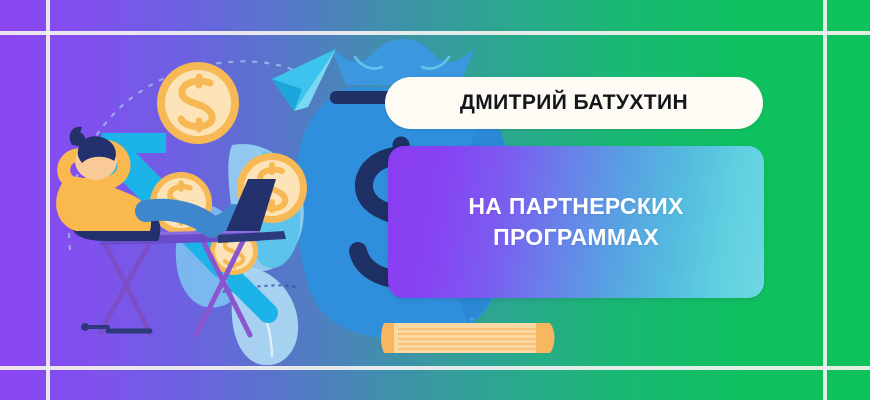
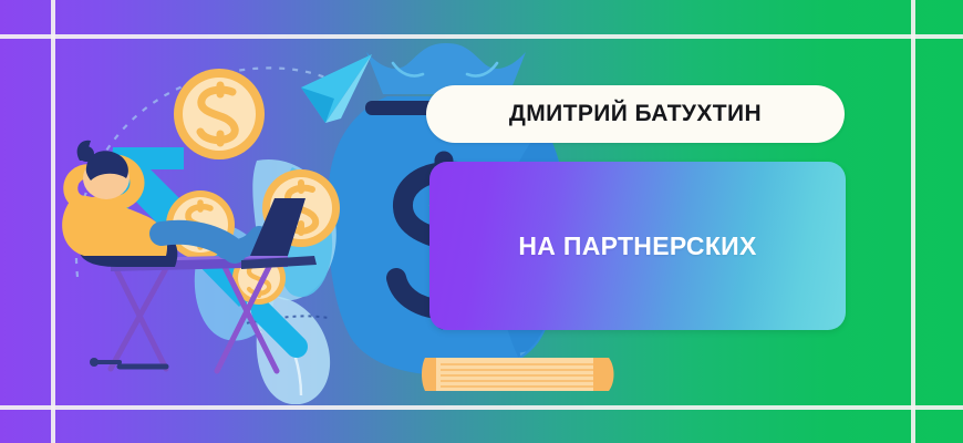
  ДМИТРИЙ БАТУХТИН
  НА ПАРТНЕРСКИХ
- ПРОГРАММАХ
